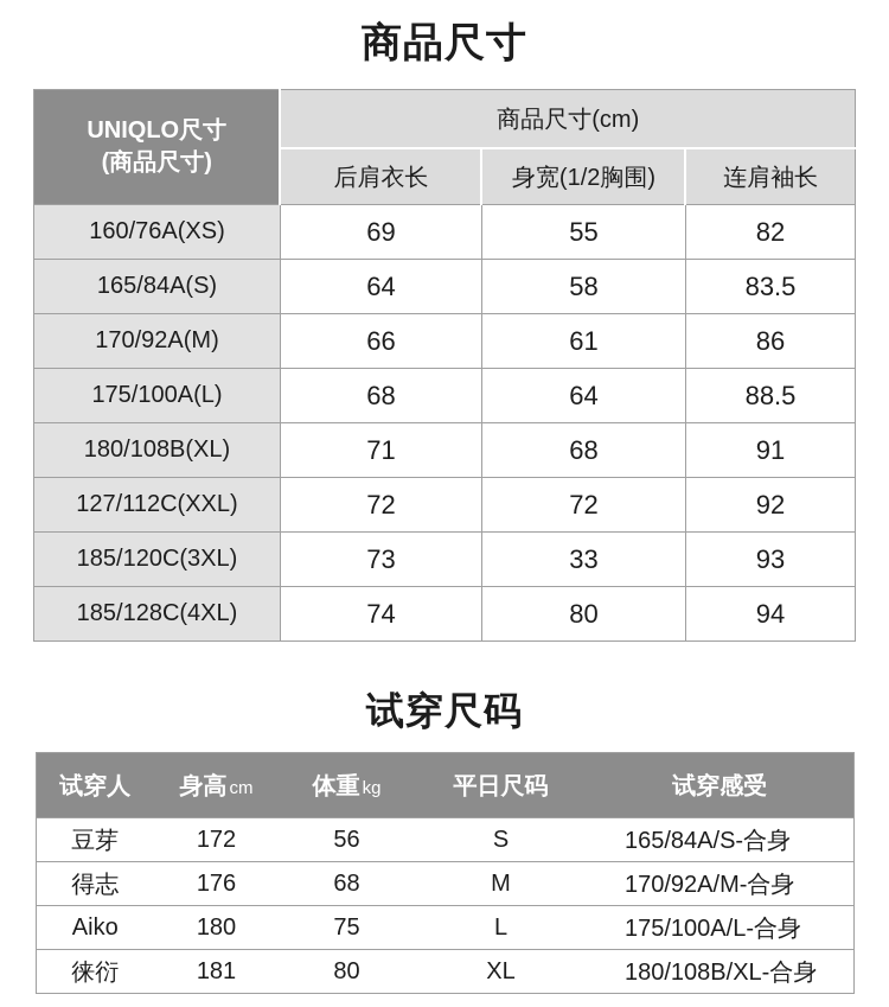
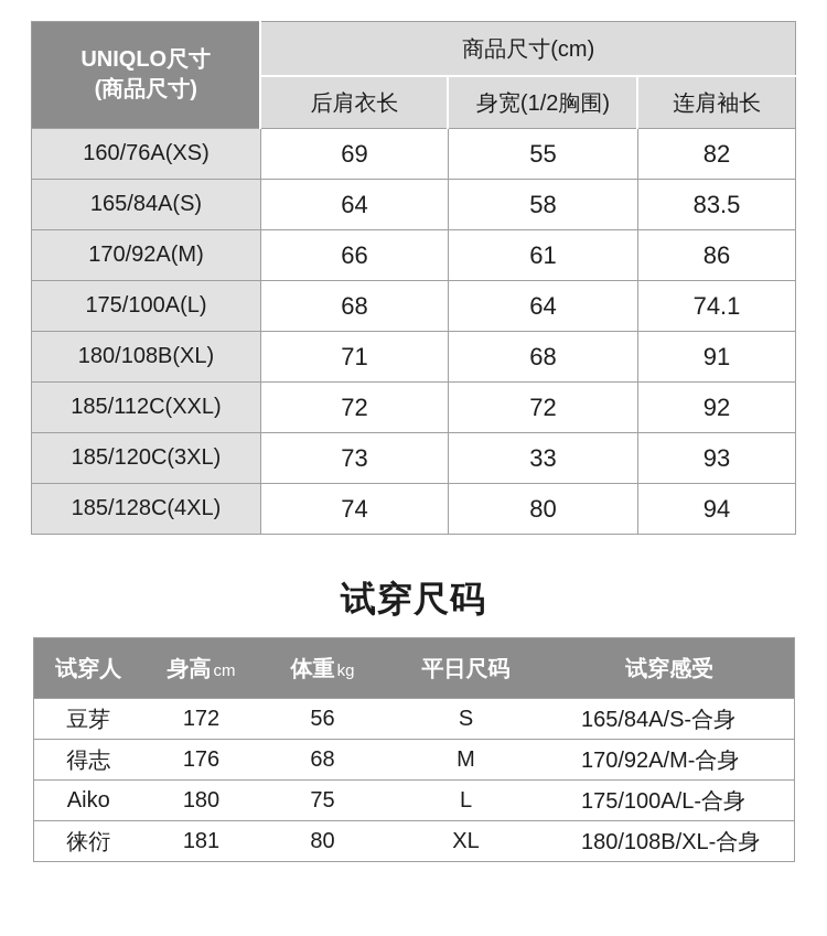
- 商品尺寸
  UNIQLO尺寸 (商品尺寸)	商品尺寸(cm)
  后肩衣长	身宽(1/2胸围)	连肩袖长
  160/76A(XS)	69	55	82
  165/84A(S)	64	58	83.5
  170/92A(M)	66	61	86
- 175/100A(L)	68	64	88.5
+ 175/100A(L)	68	64	74.1
  180/108B(XL)	71	68	91
- 127/112C(XXL)	72	72	92
+ 185/112C(XXL)	72	72	92
  185/120C(3XL)	73	33	93
  185/128C(4XL)	74	80	94
  试穿尺码
  试穿人	身高cm	体重kg	平日尺码	试穿感受
  豆芽	172	56	S	165/84A/S-合身
  得志	176	68	M	170/92A/M-合身
  Aiko	180	75	L	175/100A/L-合身
  徕衍	181	80	XL	180/108B/XL-合身
